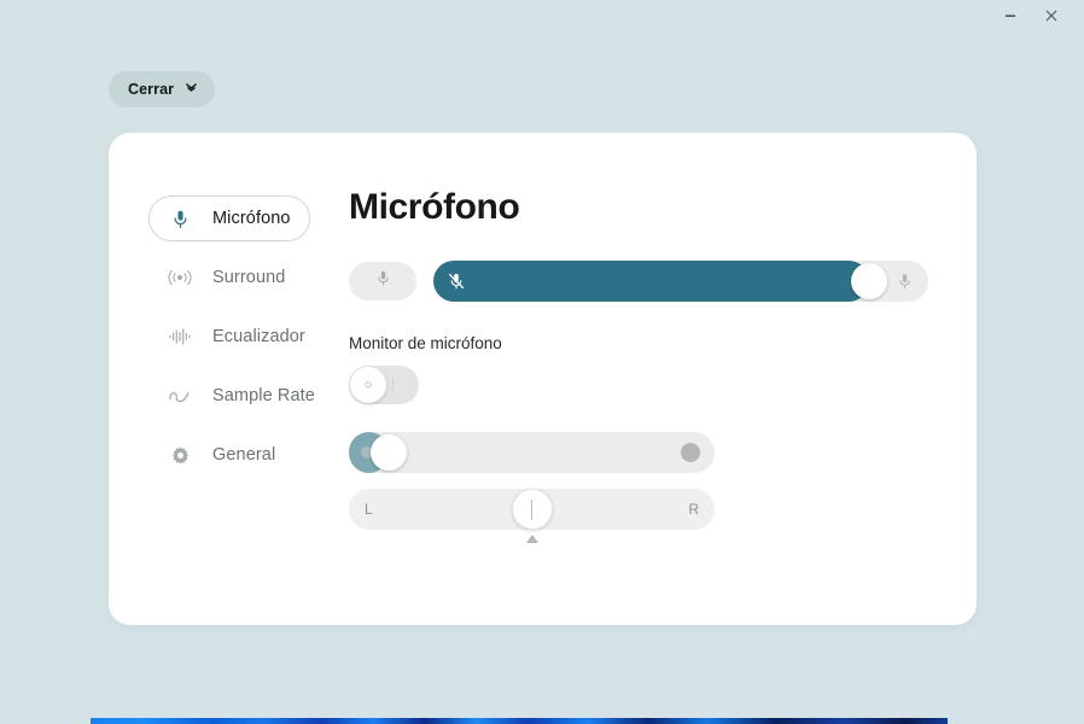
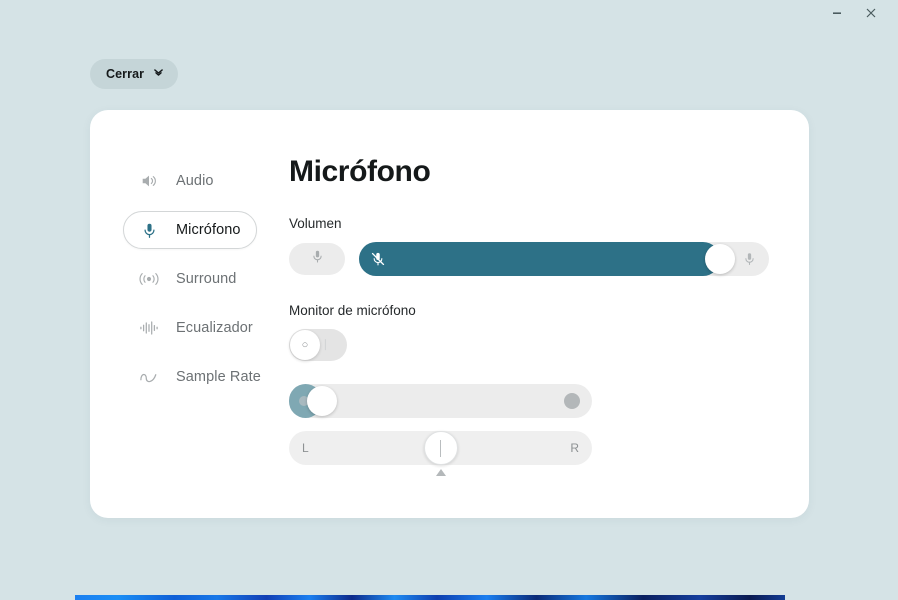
  Cerrar
+ Audio
  Micrófono
  Surround
  Ecualizador
  Sample Rate
- General
  Micrófono
+ Volumen
  Monitor de micrófono
  ○
  L
  R
